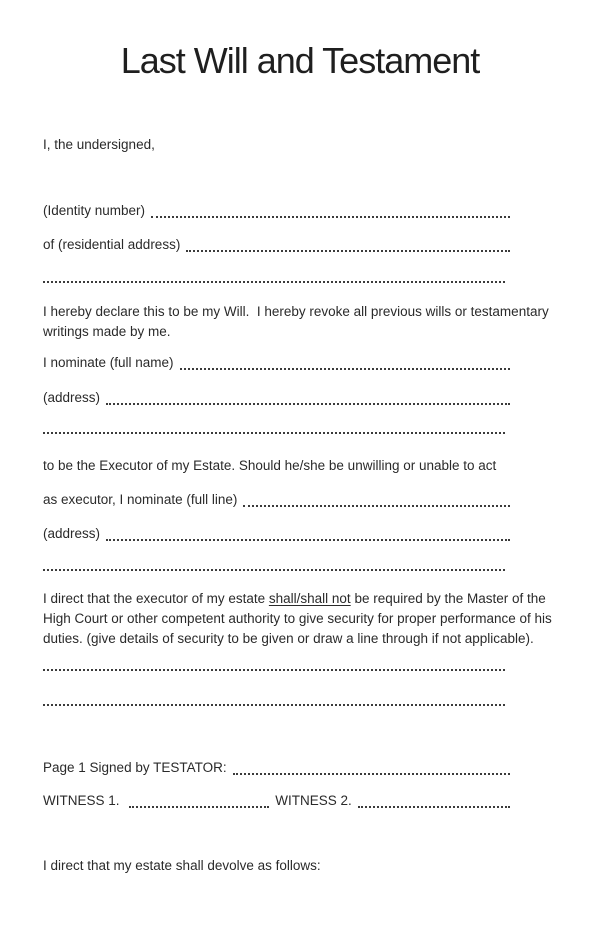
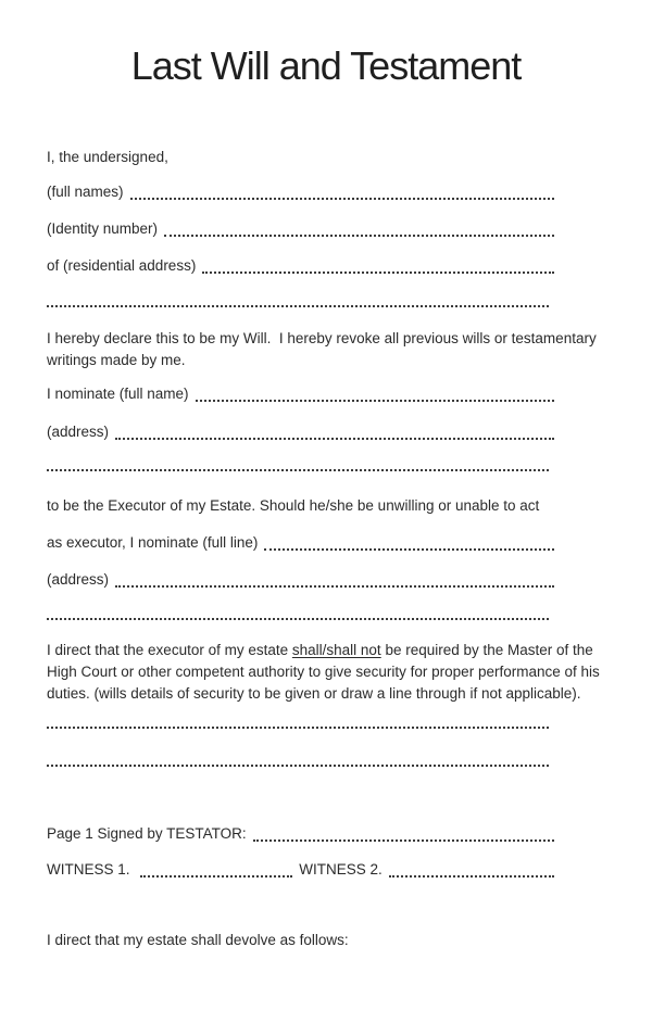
  Last Will and Testament
  I, the undersigned,
+ (full names)
  (Identity number)
  of (residential address)
  I hereby declare this to be my Will. I hereby revoke all previous wills or testamentary
  writings made by me.
  I nominate (full name)
  (address)
  to be the Executor of my Estate. Should he/she be unwilling or unable to act
  as executor, I nominate (full line)
  (address)
  I direct that the executor of my estate shall/shall not be required by the Master of the
  High Court or other competent authority to give security for proper performance of his
- duties. (give details of security to be given or draw a line through if not applicable).
+ duties. (wills details of security to be given or draw a line through if not applicable).
  Page 1 Signed by TESTATOR:
  WITNESS 1.
  WITNESS 2.
  I direct that my estate shall devolve as follows:
